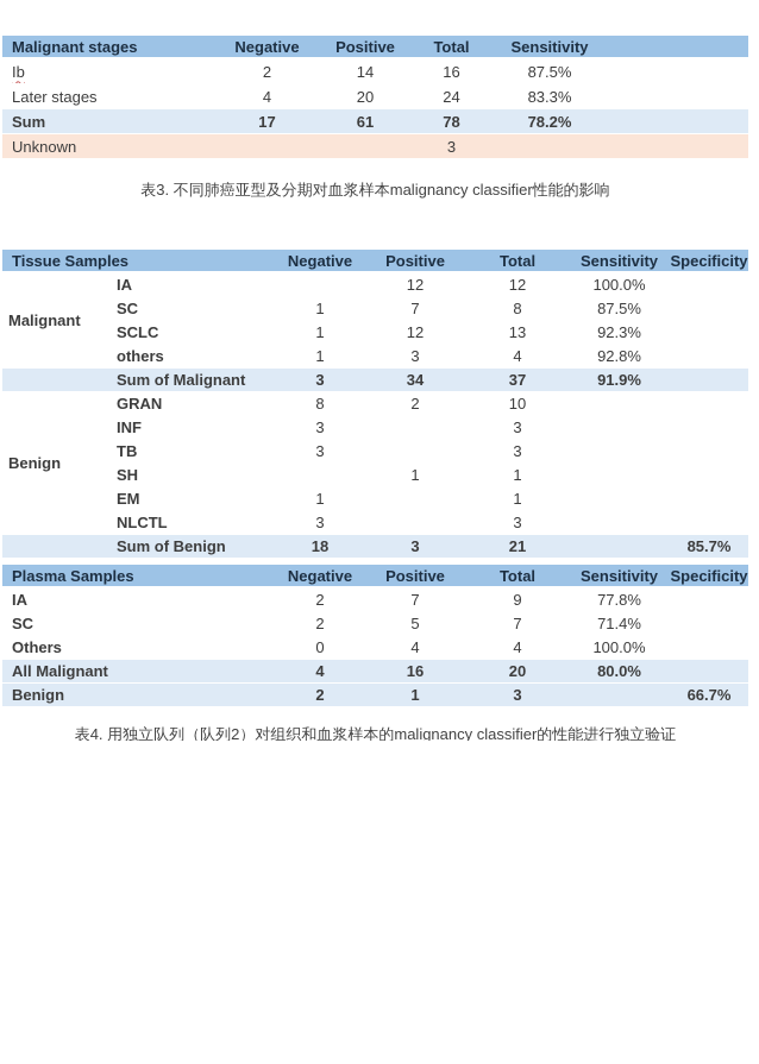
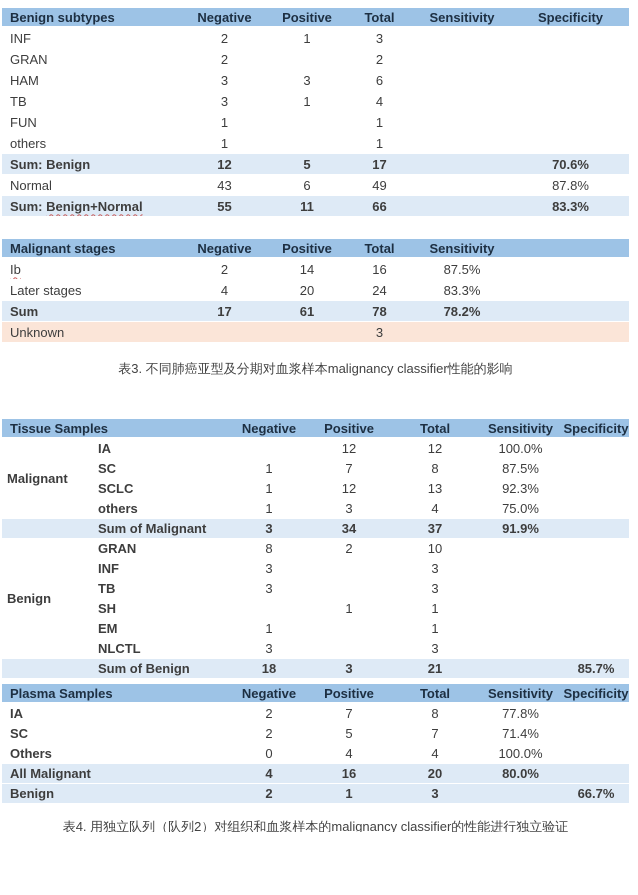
+ Benign subtypes	Negative	Positive	Total	Sensitivity	Specificity
+ INF	2	1	3
+ GRAN	2		2
+ HAM	3	3	6
+ TB	3	1	4
+ FUN	1		1
+ others	1		1
+ Sum: Benign	12	5	17		70.6%
+ Normal	43	6	49		87.8%
+ Sum: Benign+Normal	55	11	66		83.3%
  Malignant stages	Negative	Positive	Total	Sensitivity
  Ib	2	14	16	87.5%
  Later stages	4	20	24	83.3%
  Sum	17	61	78	78.2%
  Unknown			3
  表3. 不同肺癌亚型及分期对血浆样本malignancy classifier性能的影响
  Tissue Samples	Negative	Positive	Total	Sensitivity	Specificity
  Malignant	IA		12	12	100.0%
  SC	1	7	8	87.5%
  SCLC	1	12	13	92.3%
- others	1	3	4	92.8%
+ others	1	3	4	75.0%
  	Sum of Malignant	3	34	37	91.9%
  Benign	GRAN	8	2	10
  INF	3		3
  TB	3		3
  SH		1	1
  EM	1		1
  NLCTL	3		3
  	Sum of Benign	18	3	21		85.7%
  Plasma Samples	Negative	Positive	Total	Sensitivity	Specificity
- IA	2	7	9	77.8%
+ IA	2	7	8	77.8%
  SC	2	5	7	71.4%
  Others	0	4	4	100.0%
  All Malignant	4	16	20	80.0%
  Benign	2	1	3		66.7%
  表4. 用独立队列（队列2）对组织和血浆样本的malignancy classifier的性能进行独立验证
